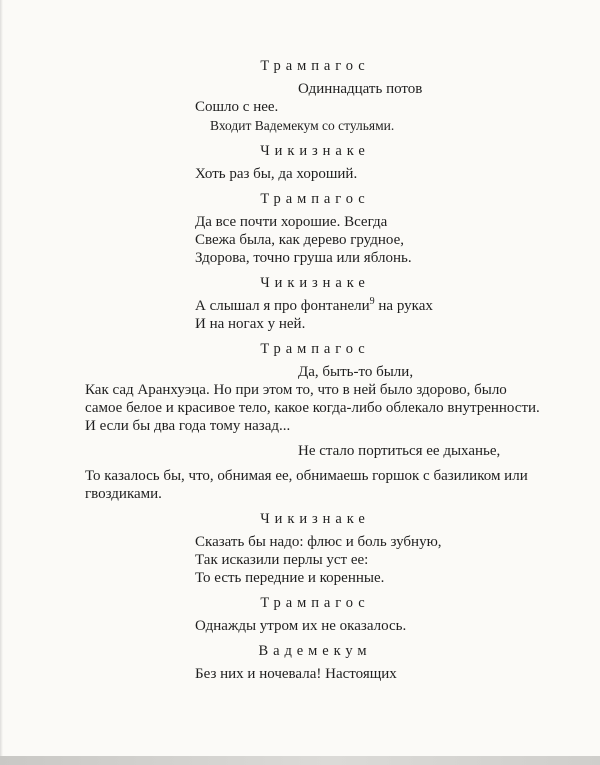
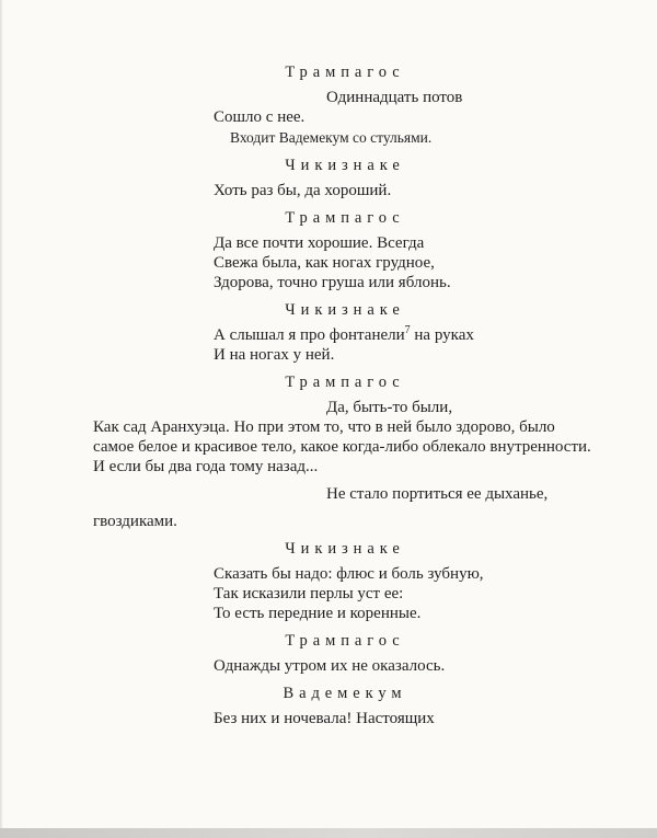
  Трампагос
  Одиннадцать потов
  Сошло с нее.
  Входит Вадемекум со стульями.
  Чикизнаке
  Хоть раз бы, да хороший.
  Трампагос
  Да все почти хорошие. Всегда
- Свежа была, как дерево грудное,
+ Свежа была, как ногах грудное,
  Здорова, точно груша или яблонь.
  Чикизнаке
- А слышал я про фонтанели9 на руках
+ А слышал я про фонтанели7 на руках
  И на ногах у ней.
  Трампагос
  Да, быть-то были,
  Как сад Аранхуэца. Но при этом то, что в ней было здорово, было
  самое белое и красивое тело, какое когда-либо облекало внутренности.
  И если бы два года тому назад...
  Не стало портиться ее дыханье,
- То казалось бы, что, обнимая ее, обнимаешь горшок с базиликом или
  гвоздиками.
  Чикизнаке
  Сказать бы надо: флюс и боль зубную,
  Так исказили перлы уст ее:
  То есть передние и коренные.
  Трампагос
  Однажды утром их не оказалось.
  Вадемекум
  Без них и ночевала! Настоящих
